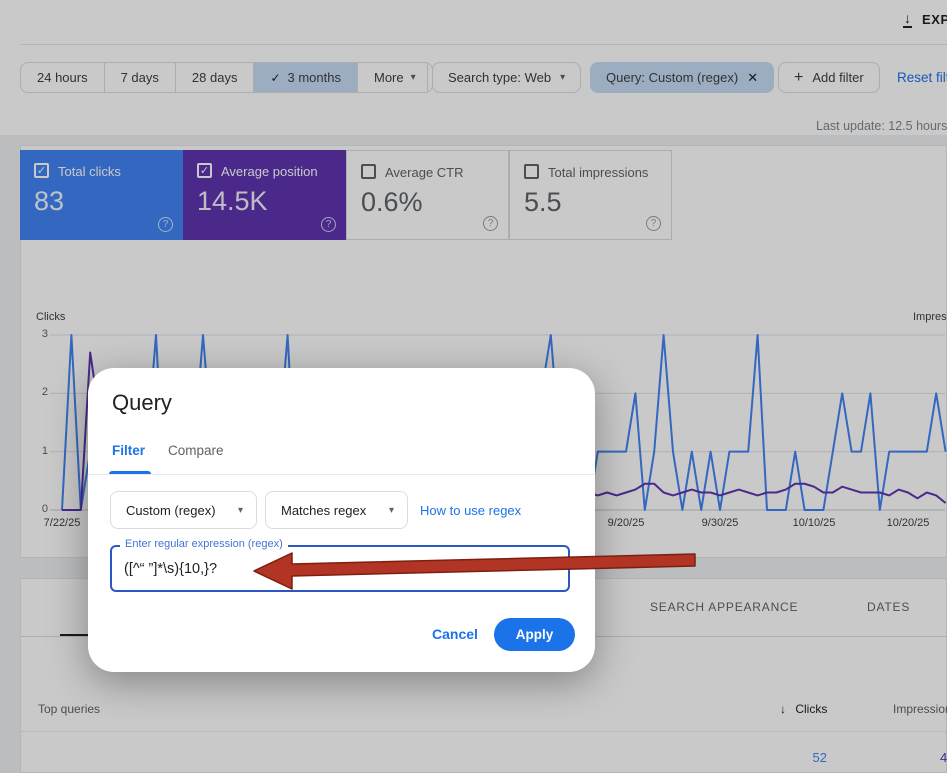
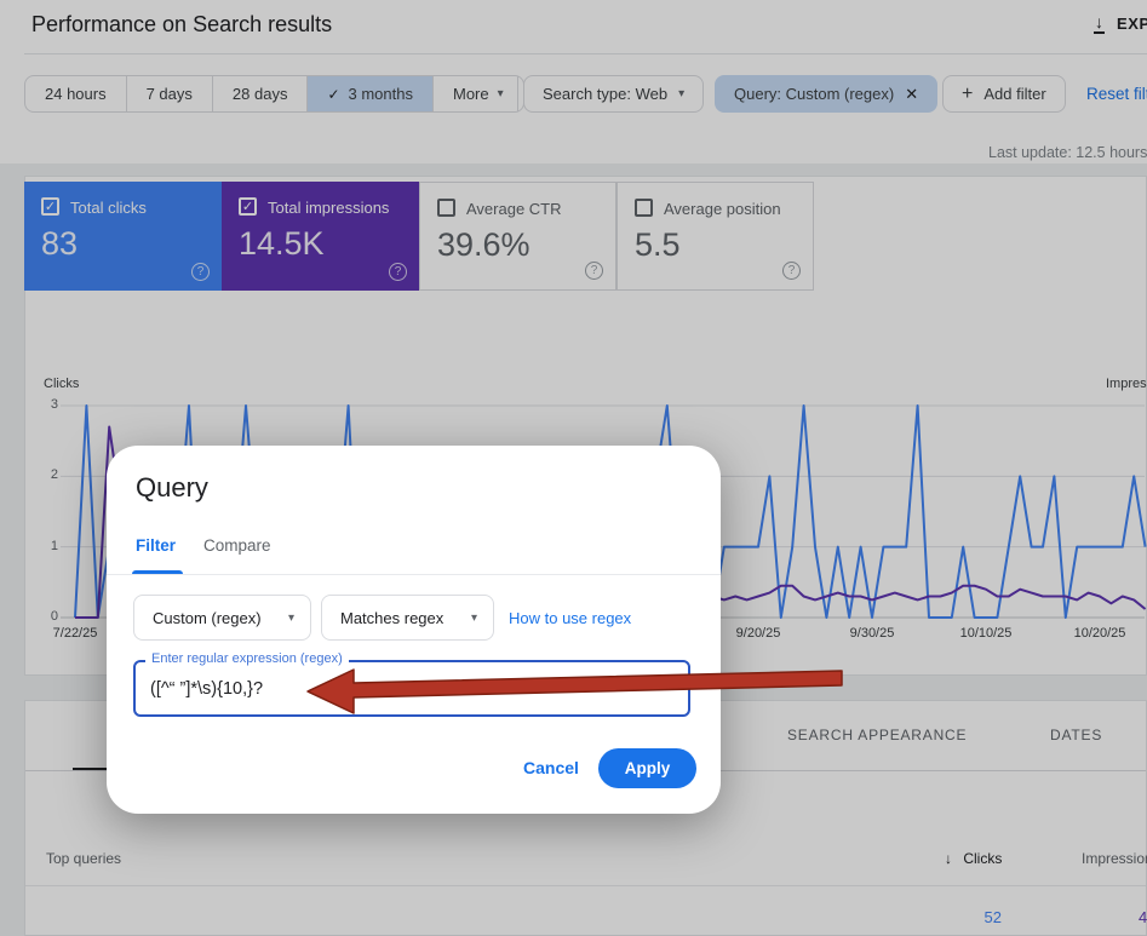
+ Performance on Search results
  ↓
  24 hours
  7 days
  28 days
  ✓
  3 months
  More
  ▾
  Search type: Web
  ▾
  Query: Custom (regex)
  ✕
  +
  Add filter
  Last update: 12.5 hours
  ✓
  Total clicks
  83
  ?
  ✓
- Average position
+ Total impressions
  14.5K
  ?
  ✓
  Average CTR
- 0.6%
+ 39.6%
  ?
  ✓
- Total impressions
+ Average position
  5.5
  ?
  Clicks
  0
  1
  2
  3
  7/22/25
  9/20/25
  9/30/25
  10/10/25
  10/20/25
  SEARCH APPEARANCE
  DATES
  Top queries
  ↓ Clicks
  Impressio
  52
  4
  Query
  Filter
  Compare
  Custom (regex)
  ▾
  Matches regex
  ▾
  How to use regex
  Enter regular expression (regex)
  ([^“ ”]*\s){10,}?
  Cancel
  Apply
